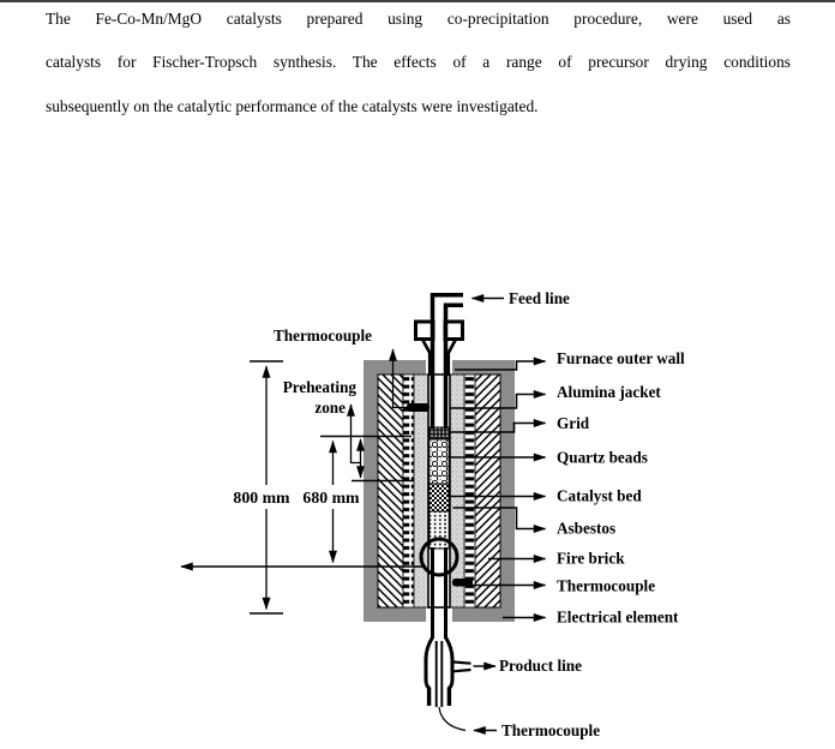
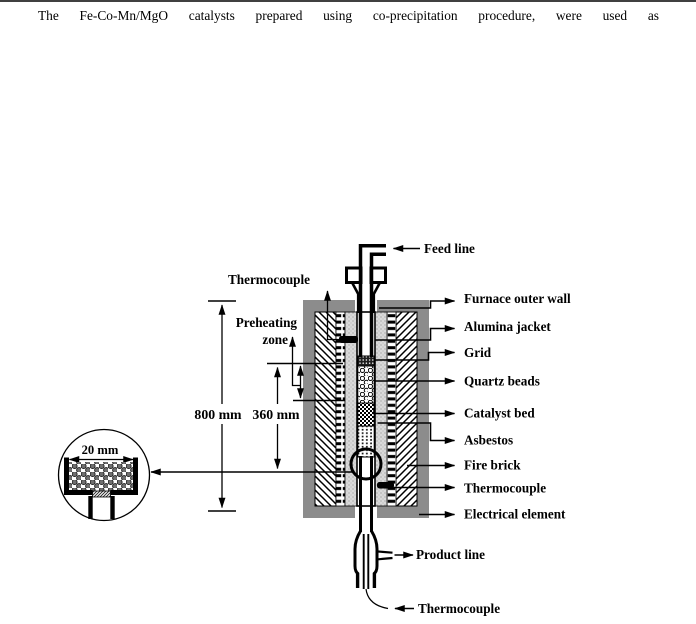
  The Fe-Co-Mn/MgO catalysts prepared using co-precipitation procedure, were used as
- catalysts for Fischer-Tropsch synthesis. The effects of a range of precursor drying conditions
- subsequently on the catalytic performance of the catalysts were investigated.
  800 mm
- 680 mm
+ 360 mm
  Thermocouple
  Preheating
  zone
  Feed line
  Furnace outer wall
  Alumina jacket
  Grid
  Quartz beads
  Catalyst bed
  Asbestos
  Fire brick
  Thermocouple
  Electrical element
+ 20 mm
  Product line
  Thermocouple
